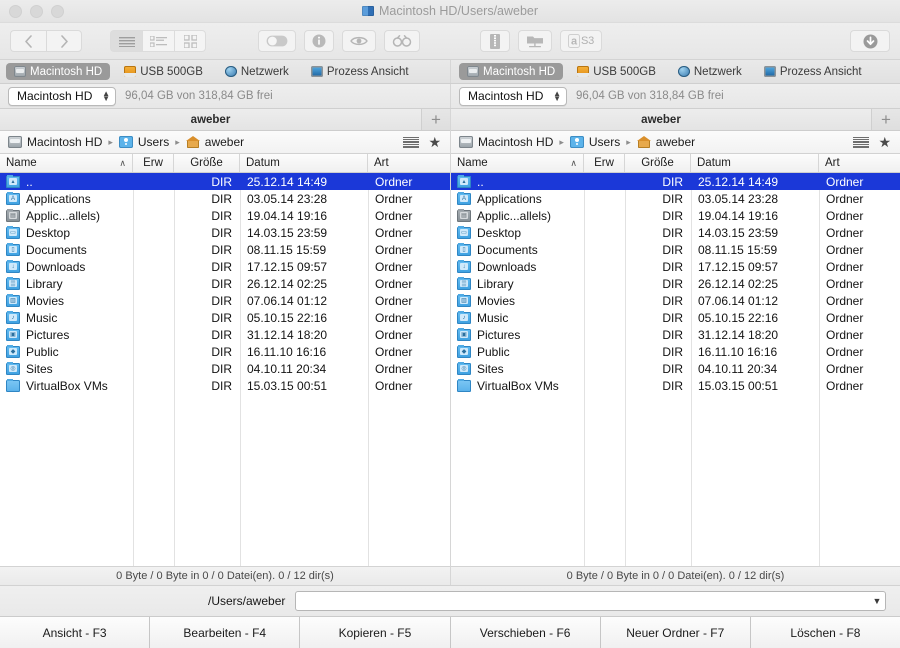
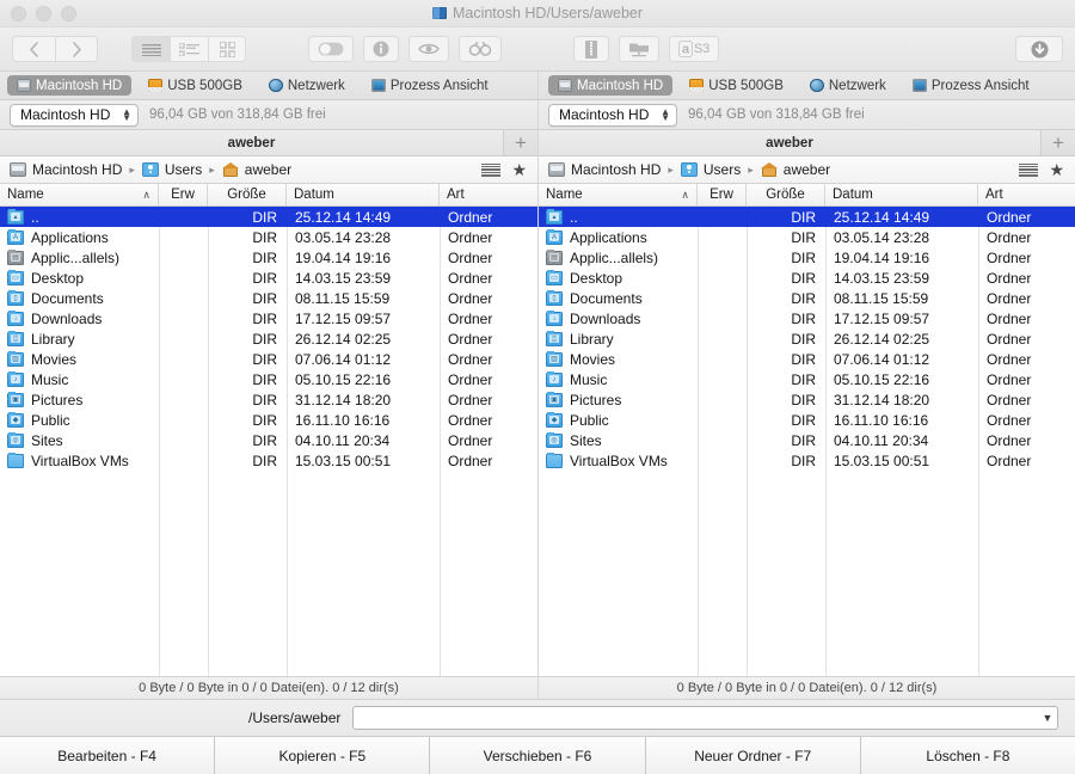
  Macintosh HD/Users/aweber
  a
  S3
  Macintosh HD
  USB 500GB
  Netzwerk
  Prozess Ansicht
  Macintosh HD
  USB 500GB
  Netzwerk
  Prozess Ansicht
  Macintosh HD
  ▲
  ▼
  96,04 GB von 318,84 GB frei
  Macintosh HD
  ▲
  ▼
  96,04 GB von 318,84 GB frei
  aweber
  +
  Macintosh HD
  ▸
  Users
  ▸
  aweber
  ★
  Name
  ∧
  Erw
  Größe
  Datum
  Art
  ..
  DIR
  25.12.14 14:49
  Ordner
  Applications
  DIR
  03.05.14 23:28
  Ordner
  Applic...allels)
  DIR
  19.04.14 19:16
  Ordner
  Desktop
  DIR
  14.03.15 23:59
  Ordner
  Documents
  DIR
  08.11.15 15:59
  Ordner
  Downloads
  DIR
  17.12.15 09:57
  Ordner
  Library
  DIR
  26.12.14 02:25
  Ordner
  Movies
  DIR
  07.06.14 01:12
  Ordner
  Music
  DIR
  05.10.15 22:16
  Ordner
  Pictures
  DIR
  31.12.14 18:20
  Ordner
  Public
  DIR
  16.11.10 16:16
  Ordner
  Sites
  DIR
  04.10.11 20:34
  Ordner
  VirtualBox VMs
  DIR
  15.03.15 00:51
  Ordner
  0 Byte / 0 Byte in 0 / 0 Datei(en). 0 / 12 dir(s)
  aweber
  +
  Macintosh HD
  ▸
  Users
  ▸
  aweber
  ★
  Name
  ∧
  Erw
  Größe
  Datum
  Art
  ..
  DIR
  25.12.14 14:49
  Ordner
  Applications
  DIR
  03.05.14 23:28
  Ordner
  Applic...allels)
  DIR
  19.04.14 19:16
  Ordner
  Desktop
  DIR
  14.03.15 23:59
  Ordner
  Documents
  DIR
  08.11.15 15:59
  Ordner
  Downloads
  DIR
  17.12.15 09:57
  Ordner
  Library
  DIR
  26.12.14 02:25
  Ordner
  Movies
  DIR
  07.06.14 01:12
  Ordner
  Music
  DIR
  05.10.15 22:16
  Ordner
  Pictures
  DIR
  31.12.14 18:20
  Ordner
  Public
  DIR
  16.11.10 16:16
  Ordner
  Sites
  DIR
  04.10.11 20:34
  Ordner
  VirtualBox VMs
  DIR
  15.03.15 00:51
  Ordner
  0 Byte / 0 Byte in 0 / 0 Datei(en). 0 / 12 dir(s)
  /Users/aweber
  ▼
- Ansicht - F3
  Bearbeiten - F4
  Kopieren - F5
  Verschieben - F6
  Neuer Ordner - F7
  Löschen - F8
